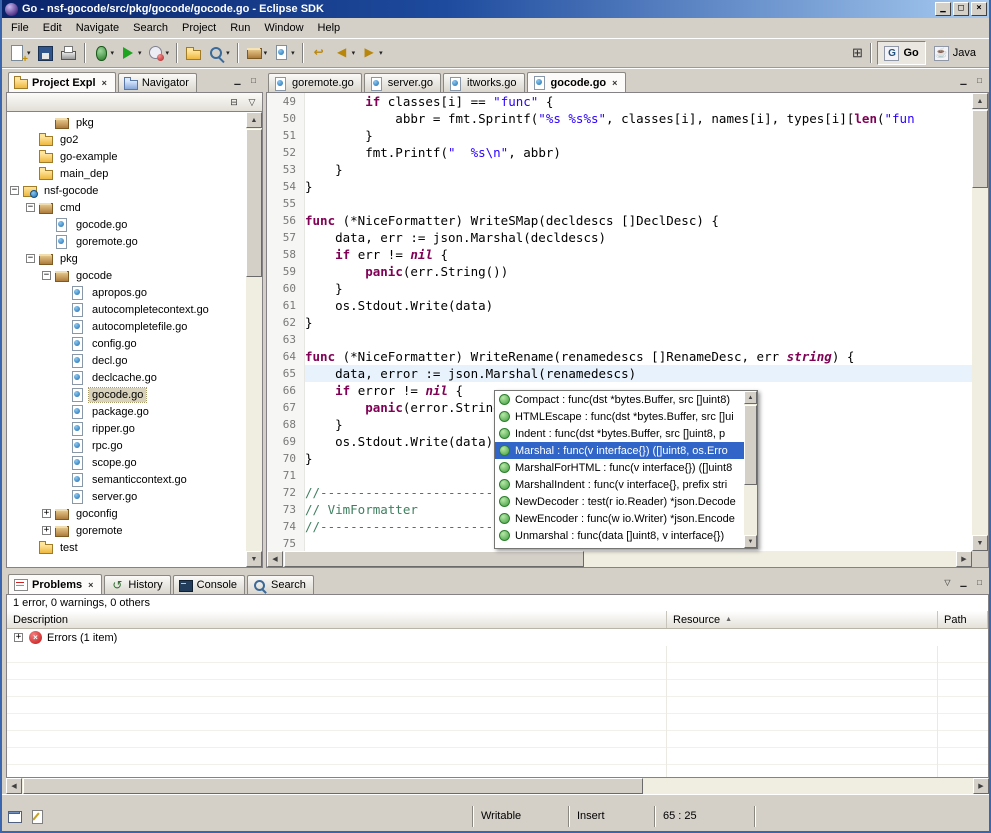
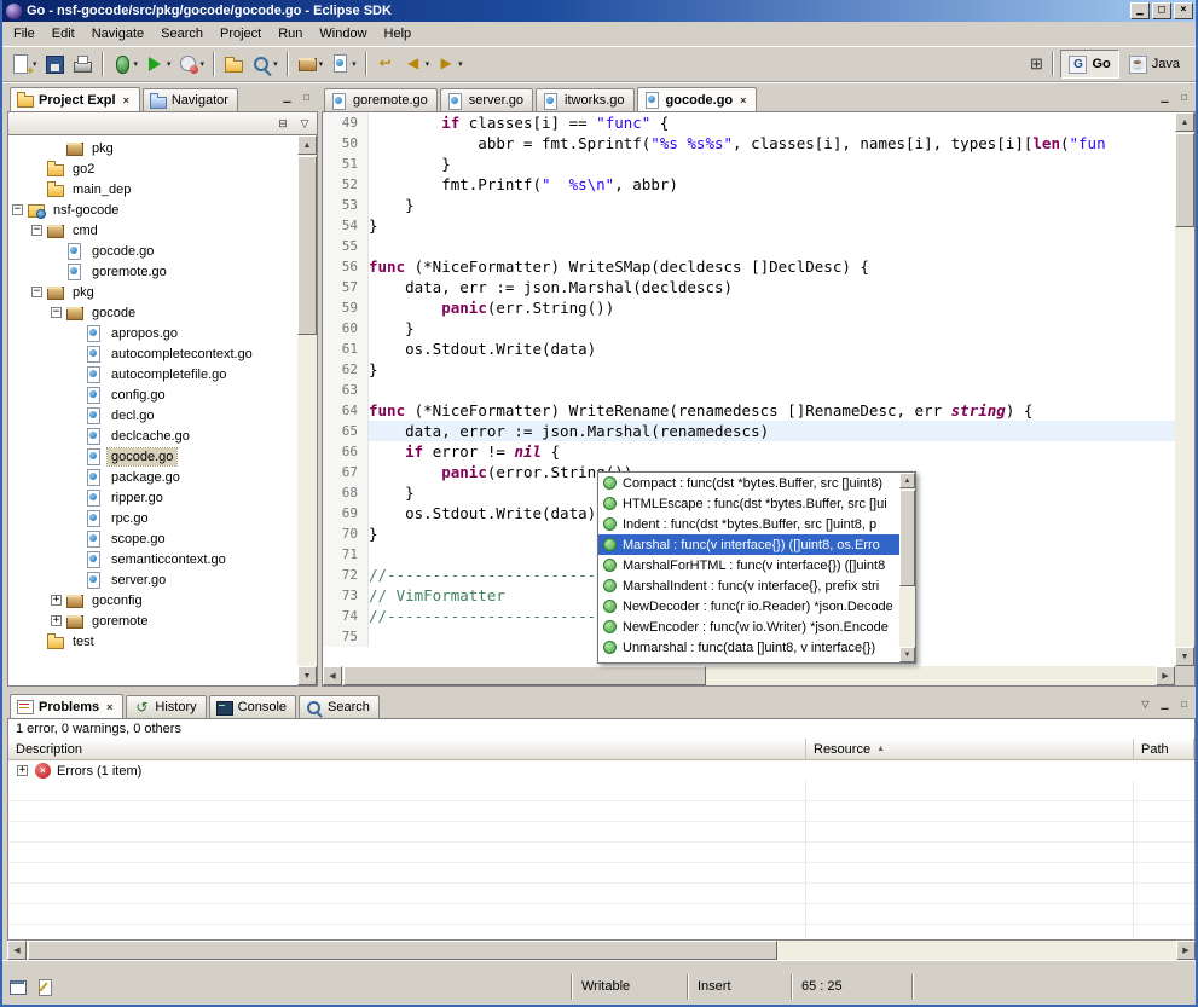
  Go - nsf-gocode/src/pkg/gocode/gocode.go - Eclipse SDK
  ▁
  □
  ×
  File
  Edit
  Navigate
  Search
  Project
  Run
  Window
  Help
  ↩
  ◀
  ▶
  ⊞
  G
  Go
  ☕
  Java
  Project Expl
  ×
  Navigator
  ▁
  □
  ⊟
  ▽
  pkg
  go2
- go-example
  main_dep
  −
  nsf-gocode
  −
  cmd
  gocode.go
  goremote.go
  −
  pkg
  −
  gocode
  apropos.go
  autocompletecontext.go
  autocompletefile.go
  config.go
  decl.go
  declcache.go
  gocode.go
  package.go
  ripper.go
  rpc.go
  scope.go
  semanticcontext.go
  server.go
  +
  goconfig
  +
  goremote
  test
  goremote.go
  server.go
  itworks.go
  gocode.go
  ×
  ▁
  □
  49
  if classes[i] == "func" {
  50
  abbr = fmt.Sprintf("%s %s%s", classes[i], names[i], types[i][len("fun
  51
  }
  52
  fmt.Printf(" %s\n", abbr)
  53
  }
  54
  }
  55
  56
  func (*NiceFormatter) WriteSMap(decldescs []DeclDesc) {
  57
  data, err := json.Marshal(decldescs)
- 58
- if err != nil {
  59
  panic(err.String())
  60
  }
  61
  os.Stdout.Write(data)
  62
  }
  63
  64
  func (*NiceFormatter) WriteRename(renamedescs []RenameDesc, err string) {
  65
  data, error := json.Marshal(renamedescs)
  66
  if error != nil {
  67
  panic(error.Strin
  68
  }
  69
  os.Stdout.Write(data)
  70
  }
  71
  72
  73
  // VimFormatter
  74
  75
  Compact : func(dst *bytes.Buffer, src []uint8)
  HTMLEscape : func(dst *bytes.Buffer, src []ui
  Indent : func(dst *bytes.Buffer, src []uint8, p
  Marshal : func(v interface{}) ([]uint8, os.Erro
  MarshalForHTML : func(v interface{}) ([]uint8
  MarshalIndent : func(v interface{}, prefix stri
- NewDecoder : test(r io.Reader) *json.Decode
+ NewDecoder : func(r io.Reader) *json.Decode
  NewEncoder : func(w io.Writer) *json.Encode
  Unmarshal : func(data []uint8, v interface{})
  Problems
  ×
  ↺
  History
  Console
  Search
  ▽
  ▁
  □
  1 error, 0 warnings, 0 others
  Description
  Resource
  Path
  +
  ×
  Errors (1 item)
  Writable
  Insert
  65 : 25
